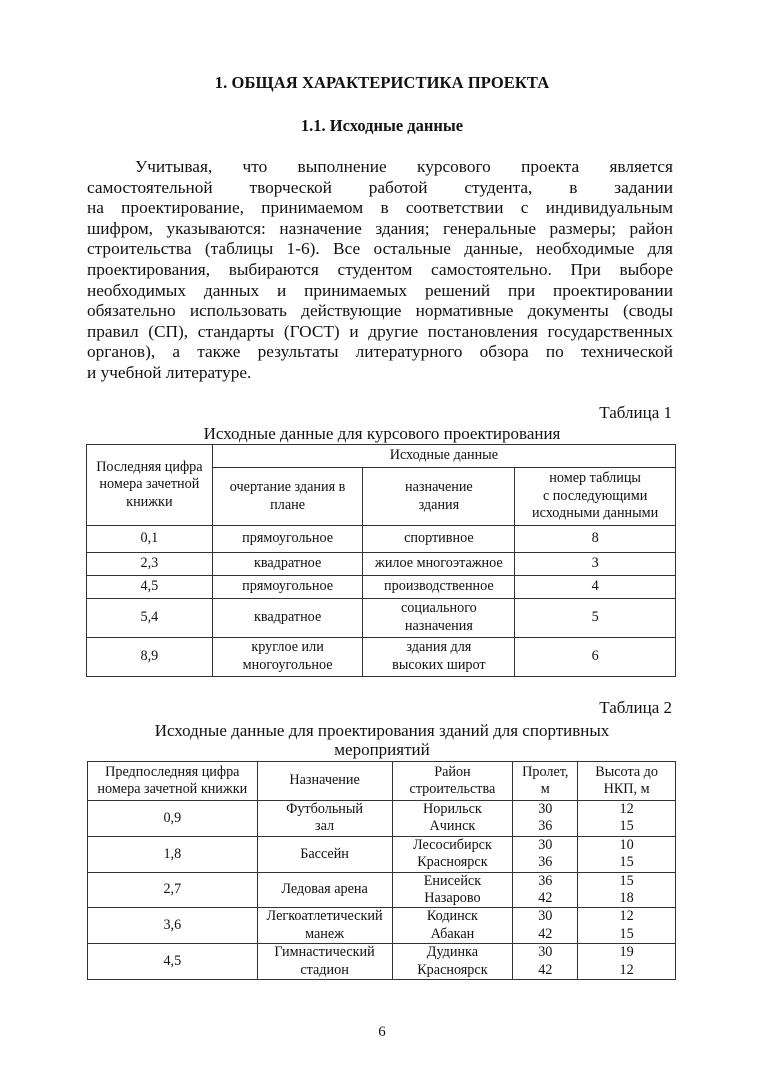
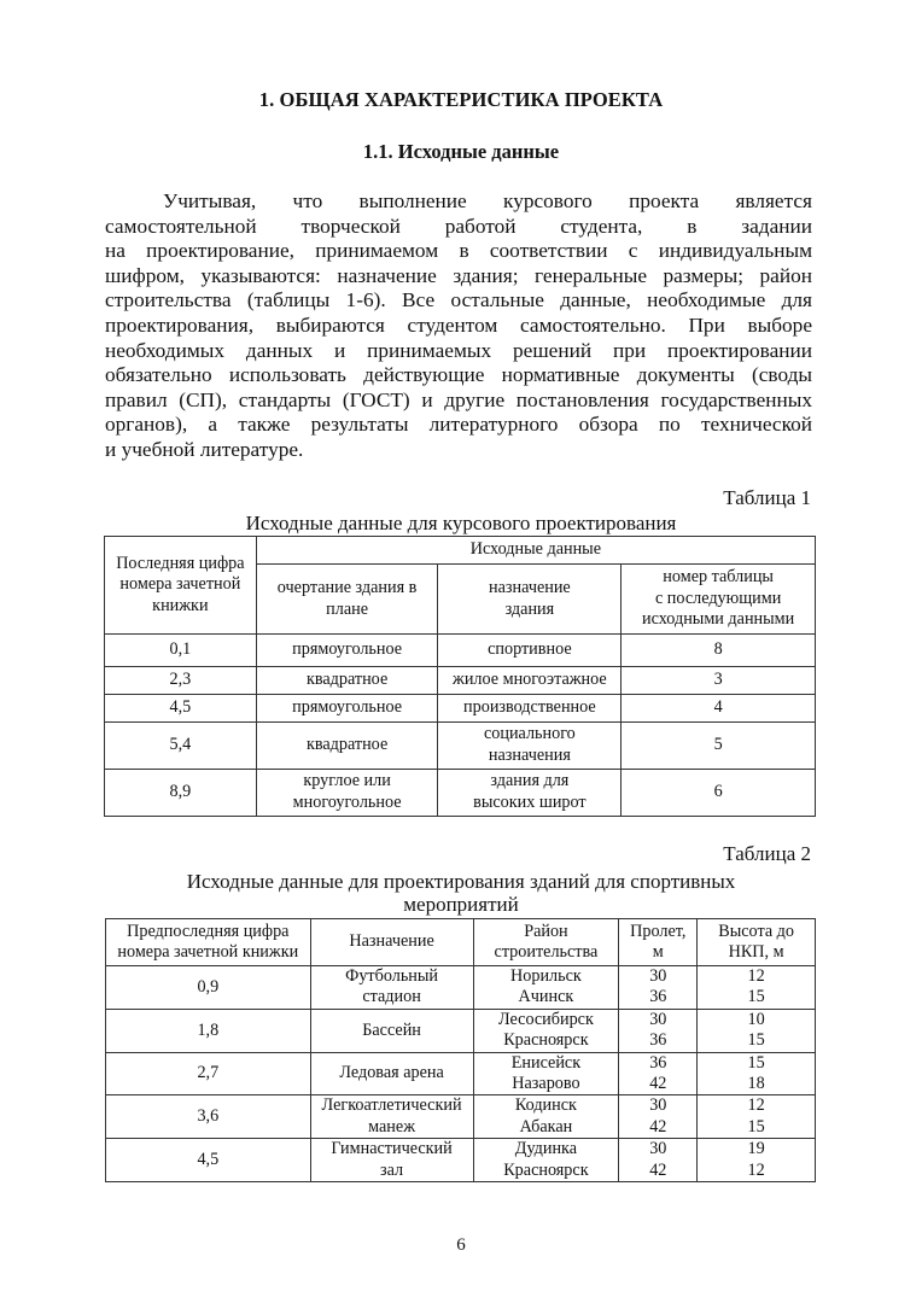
  1. ОБЩАЯ ХАРАКТЕРИСТИКА ПРОЕКТА
  1.1. Исходные данные
  Учитывая, что выполнение курсового проекта является
  самостоятельной творческой работой студента, в задании
  на проектирование, принимаемом в соответствии с индивидуальным
  шифром, указываются: назначение здания; генеральные размеры; район
  строительства (таблицы 1-6). Все остальные данные, необходимые для
  проектирования, выбираются студентом самостоятельно. При выборе
  необходимых данных и принимаемых решений при проектировании
  обязательно использовать действующие нормативные документы (своды
  правил (СП), стандарты (ГОСТ) и другие постановления государственных
  органов), а также результаты литературного обзора по технической
  и учебной литературе.
  Таблица 1
  Исходные данные для курсового проектирования
  Последняя цифра номера зачетной книжки	Исходные данные
  очертание здания в плане	назначение здания	номер таблицы с последующими исходными данными
  0,1	прямоугольное	спортивное	8
  2,3	квадратное	жилое многоэтажное	3
  4,5	прямоугольное	производственное	4
  5,4	квадратное	социального назначения	5
  8,9	круглое или многоугольное	здания для высоких широт	6
  Таблица 2
  Исходные данные для проектирования зданий для спортивных
  мероприятий
  Предпоследняя цифра номера зачетной книжки	Назначение	Район строительства	Пролет, м	Высота до НКП, м
- 0,9	Футбольный зал	Норильск Ачинск	30 36	12 15
+ 0,9	Футбольный стадион	Норильск Ачинск	30 36	12 15
  1,8	Бассейн	Лесосибирск Красноярск	30 36	10 15
  2,7	Ледовая арена	Енисейск Назарово	36 42	15 18
  3,6	Легкоатлетический манеж	Кодинск Абакан	30 42	12 15
- 4,5	Гимнастический стадион	Дудинка Красноярск	30 42	19 12
+ 4,5	Гимнастический зал	Дудинка Красноярск	30 42	19 12
  6
